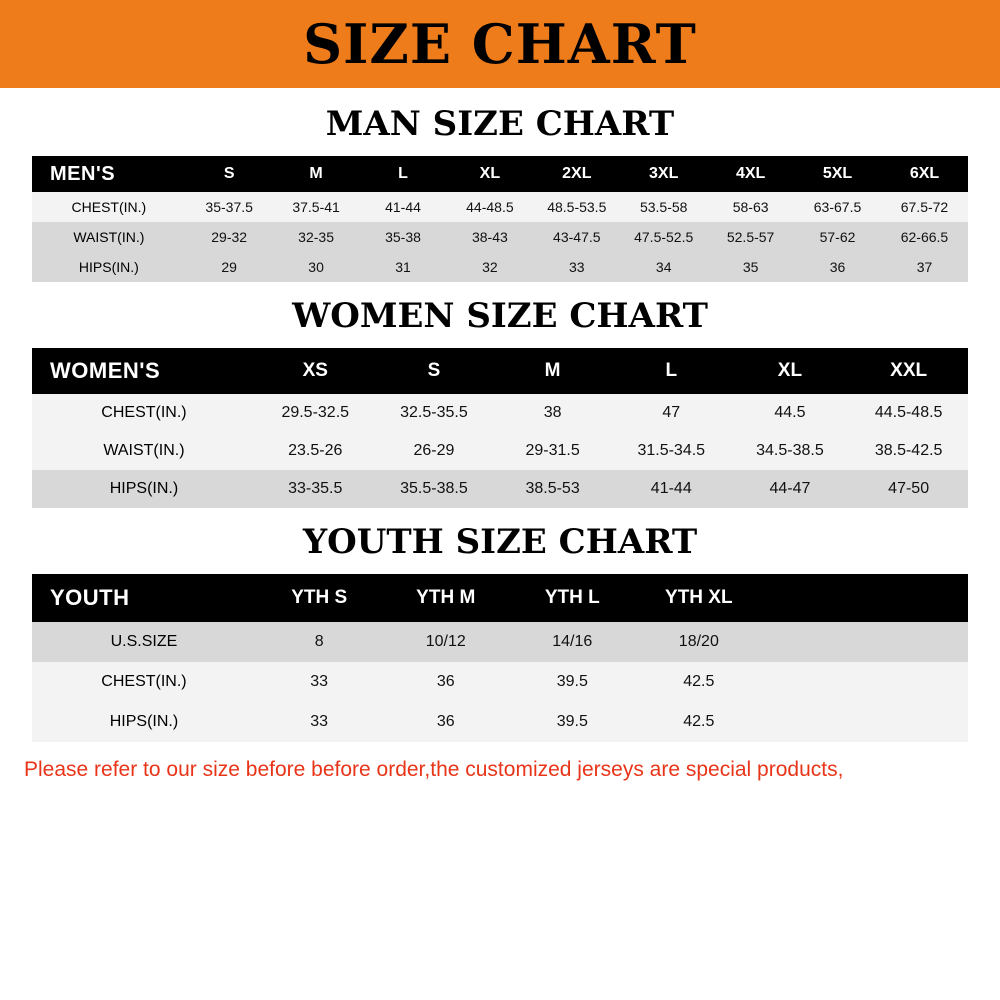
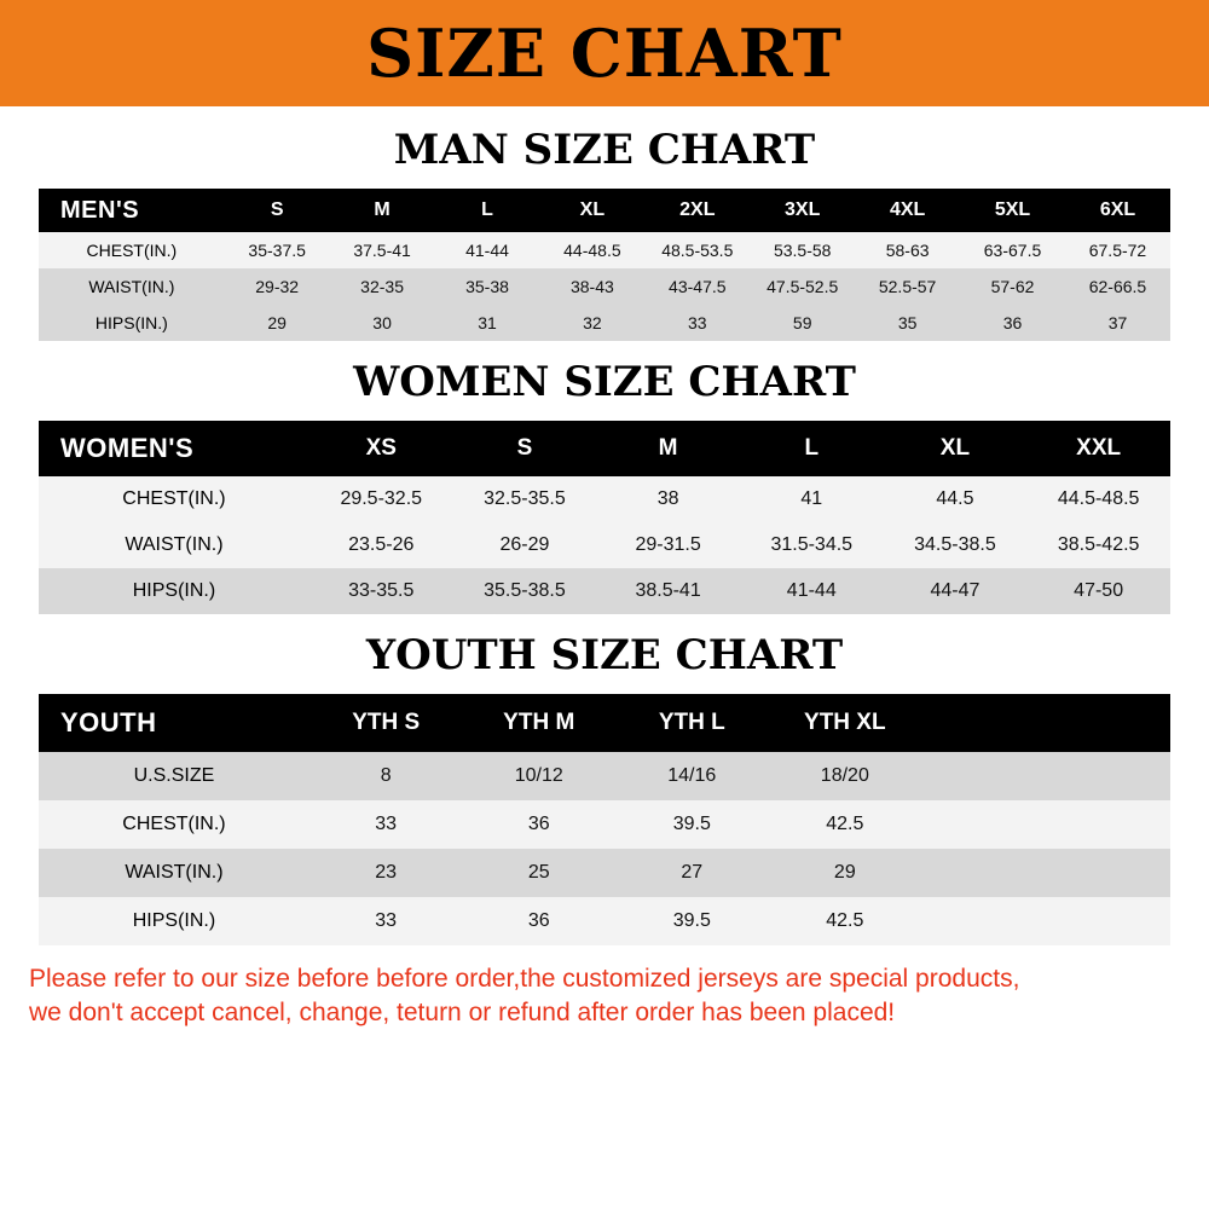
  SIZE CHART
  MAN SIZE CHART
  MEN'S	S	M	L	XL	2XL	3XL	4XL	5XL	6XL
  CHEST(IN.)	35-37.5	37.5-41	41-44	44-48.5	48.5-53.5	53.5-58	58-63	63-67.5	67.5-72
  WAIST(IN.)	29-32	32-35	35-38	38-43	43-47.5	47.5-52.5	52.5-57	57-62	62-66.5
- HIPS(IN.)	29	30	31	32	33	34	35	36	37
+ HIPS(IN.)	29	30	31	32	33	59	35	36	37
  WOMEN SIZE CHART
  WOMEN'S	XS	S	M	L	XL	XXL
- CHEST(IN.)	29.5-32.5	32.5-35.5	38	47	44.5	44.5-48.5
+ CHEST(IN.)	29.5-32.5	32.5-35.5	38	41	44.5	44.5-48.5
  WAIST(IN.)	23.5-26	26-29	29-31.5	31.5-34.5	34.5-38.5	38.5-42.5
- HIPS(IN.)	33-35.5	35.5-38.5	38.5-53	41-44	44-47	47-50
+ HIPS(IN.)	33-35.5	35.5-38.5	38.5-41	41-44	44-47	47-50
  YOUTH SIZE CHART
  YOUTH	YTH S	YTH M	YTH L	YTH XL
  U.S.SIZE	8	10/12	14/16	18/20
  CHEST(IN.)	33	36	39.5	42.5
+ WAIST(IN.)	23	25	27	29
  HIPS(IN.)	33	36	39.5	42.5
  Please refer to our size before before order,the customized jerseys are special products,
+ we don't accept cancel, change, teturn or refund after order has been placed!
